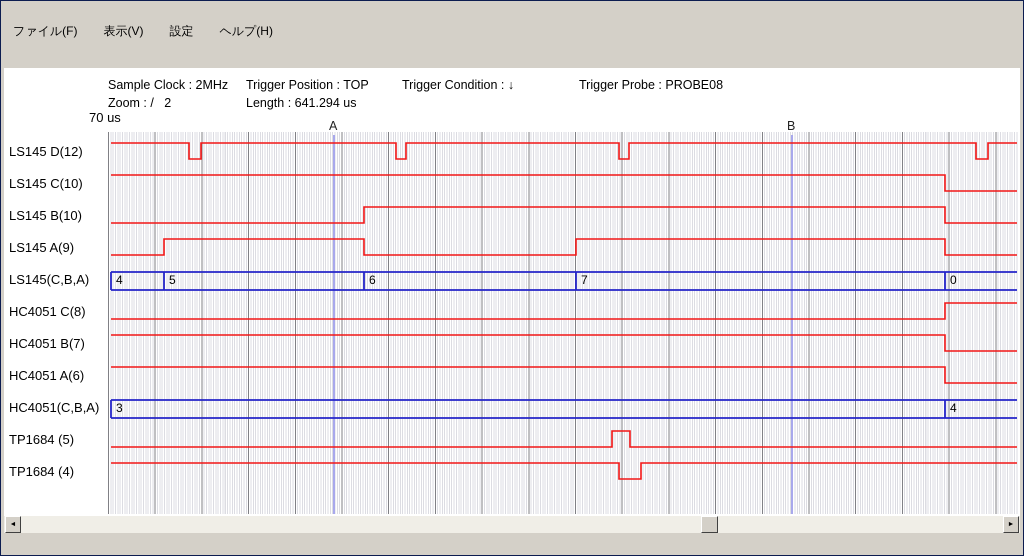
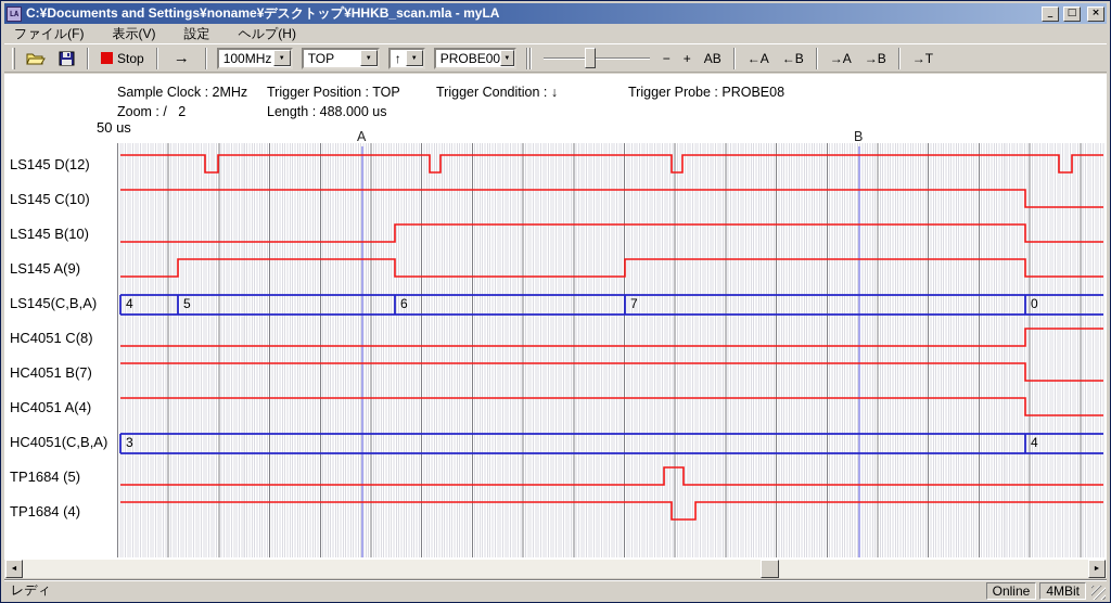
+ LA
+ C:¥Documents and Settings¥noname¥デスクトップ¥HHKB_scan.mla - myLA
+ _
+ □
+ ×
  ファイル(F)
  表示(V)
  設定
  ヘルプ(H)
+ Stop
+ →
+ 100MHz
+ TOP
+ ↑
+ PROBE00
+ −
+ +
+ AB
+ ←A
+ ←B
+ →A
+ →B
+ →T
  Sample Clock : 2MHz
  Trigger Position : TOP
  Trigger Condition : ↓
  Trigger Probe : PROBE08
  Zoom : / 2
- Length : 641.294 us
+ Length : 488.000 us
- 70 us
+ 50 us
  A
  B
  LS145 D(12)
  LS145 C(10)
  LS145 B(10)
  LS145 A(9)
  LS145(C,B,A)
  4
  5
  6
  7
  0
  HC4051 C(8)
  HC4051 B(7)
- HC4051 A(6)
+ HC4051 A(4)
  HC4051(C,B,A)
  3
  4
  TP1684 (5)
  TP1684 (4)
+ レディ
+ Online
+ 4MBit
